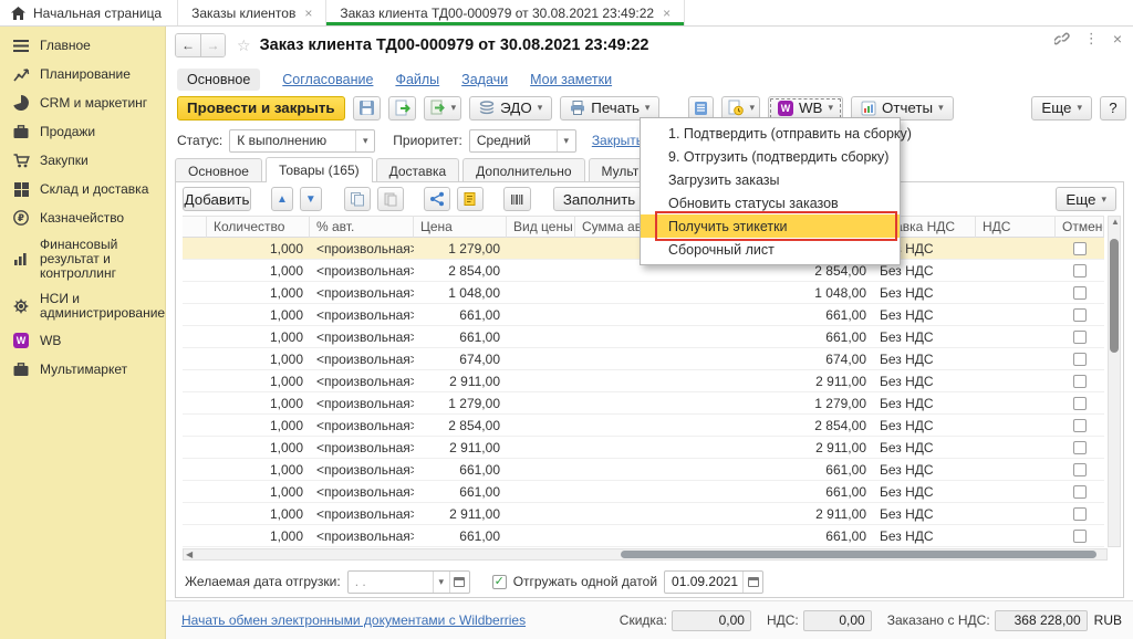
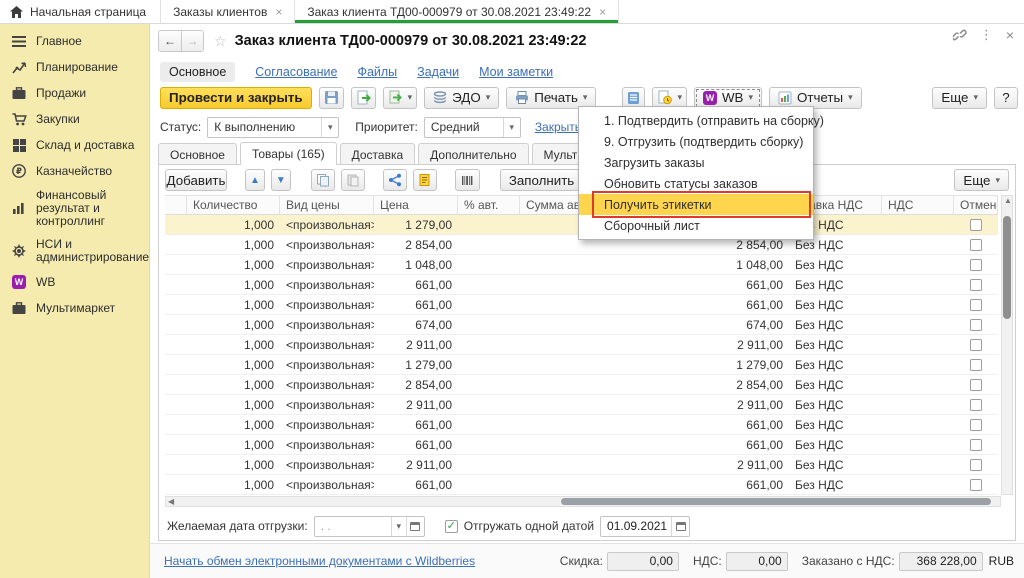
  Начальная страница
  Заказы клиентов
  ×
  Заказ клиента ТД00-000979 от 30.08.2021 23:49:22
  ×
  Главное
  Планирование
- CRM и маркетинг
  Продажи
  Закупки
  Склад и доставка
  ₽
  Казначейство
  Финансовый результат и контроллинг
  НСИ и администрирование
  W
  WB
  Мультимаркет
  ←
  →
  ☆
  Заказ клиента ТД00-000979 от 30.08.2021 23:49:22
  ⋮
  ×
  Основное
  Согласование
  Файлы
  Задачи
  Мои заметки
  Провести и закрыть
  ▾
  ЭДО
  ▾
  Печать
  ▾
  ▾
  W
  WB
  ▾
  Отчеты
  ▾
  Еще
  ▾
  ?
  Статус:
  К выполнению
  ▾
  Приоритет:
  Средний
  ▾
  Основное
  Товары (165)
  Доставка
  Дополнительно
  Добавить
  ▲
  ▼
  Заполнить
  Еще
  ▾
  Количество
- % авт.
+ Вид цены
  Цена
- Вид цены
+ % авт.
  Сумма ав
  НДС
  1,000
  <произвольная
  1 279,00
  1,000
  <произвольная
  2 854,00
  2 854,00
  Без НДС
  1,000
  <произвольная
  1 048,00
  1 048,00
  Без НДС
  1,000
  <произвольная
  661,00
  661,00
  Без НДС
  1,000
  <произвольная
  661,00
  661,00
  Без НДС
  1,000
  <произвольная
  674,00
  674,00
  Без НДС
  1,000
  <произвольная
  2 911,00
  2 911,00
  Без НДС
  1,000
  <произвольная
  1 279,00
  1 279,00
  Без НДС
  1,000
  <произвольная
  2 854,00
  2 854,00
  Без НДС
  1,000
  <произвольная
  2 911,00
  2 911,00
  Без НДС
  1,000
  <произвольная
  661,00
  661,00
  Без НДС
  1,000
  <произвольная
  661,00
  661,00
  Без НДС
  1,000
  <произвольная
  2 911,00
  2 911,00
  Без НДС
  1,000
  <произвольная
  661,00
  661,00
  Без НДС
  ▲
  ◀
  Желаемая дата отгрузки:
  . .
  ▾
  ✓
  Отгружать одной датой
  01.09.2021
  Начать обмен электронными документами с Wildberries
  Скидка:
  0,00
  НДС:
  0,00
  Заказано с НДС:
  368 228,00
  RUB
  1. Подтвердить (отправить на сборку)
  9. Отгрузить (подтвердить сборку)
  Загрузить заказы
  Обновить статусы заказов
  Получить этикетки
  Сборочный лист
